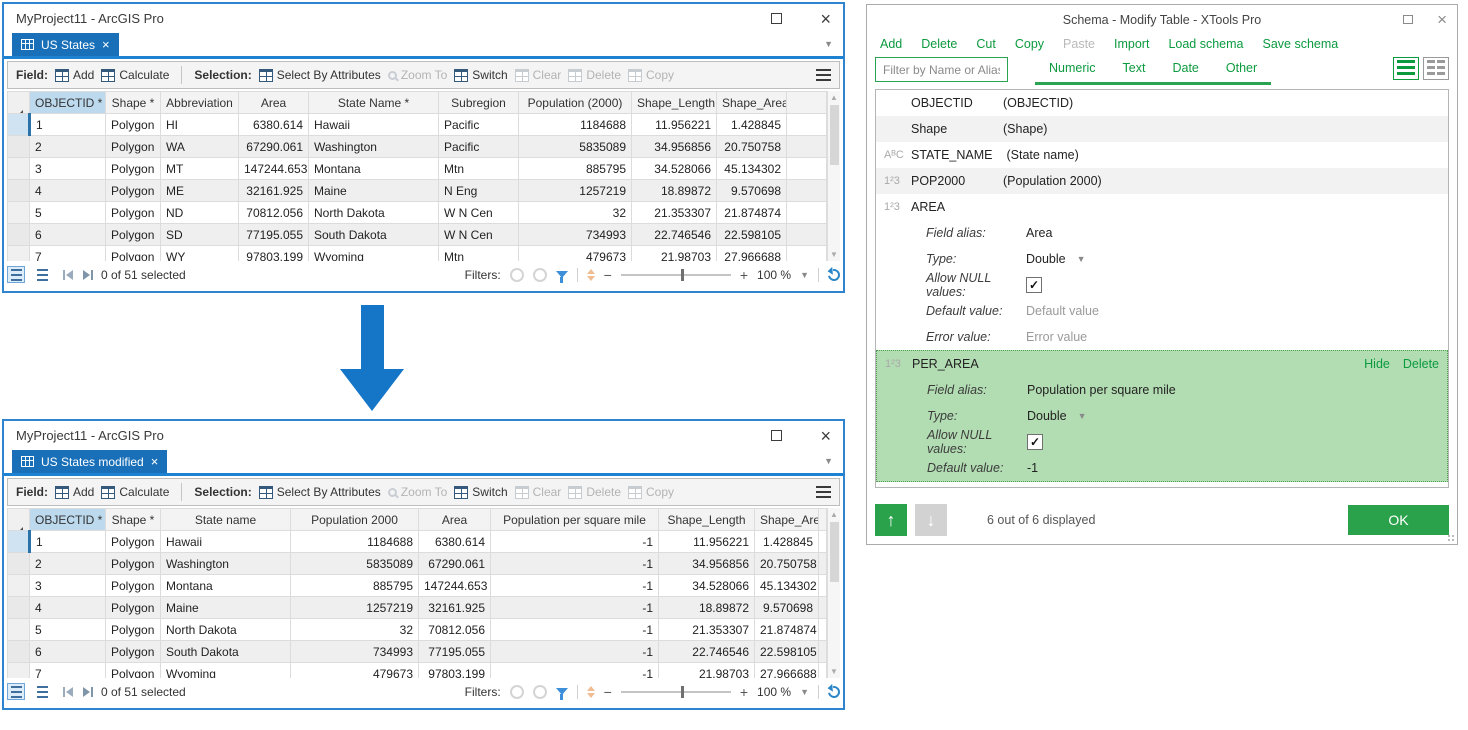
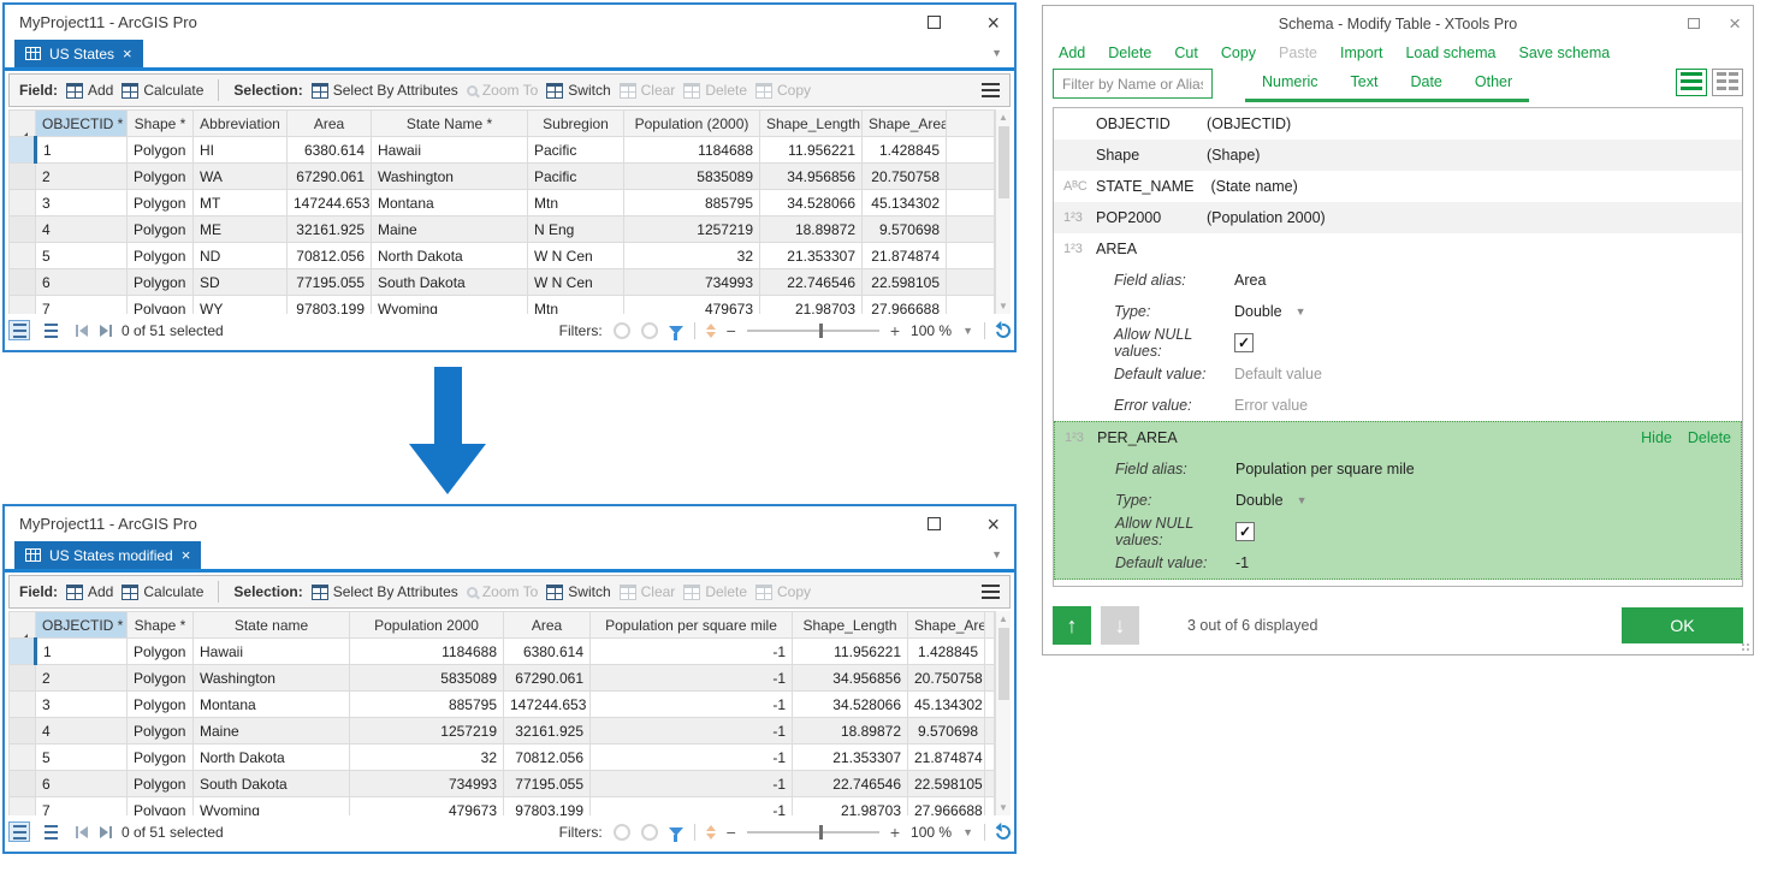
  MyProject11 - ArcGIS Pro
  ×
  US States
  ×
  ▼
  Field:
  Add
  Calculate
  Selection:
  Select By Attributes
  Zoom To
  Switch
  Clear
  Delete
  Copy
  	OBJECTID *	Shape *	Abbreviation	Area	State Name *	Subregion	Population (2000)	Shape_Length	Shape_Area
  	1	Polygon	HI	6380.614	Hawaii	Pacific	1184688	11.956221	1.428845
  	2	Polygon	WA	67290.061	Washington	Pacific	5835089	34.956856	20.750758
  	3	Polygon	MT	147244.653	Montana	Mtn	885795	34.528066	45.134302
  	4	Polygon	ME	32161.925	Maine	N Eng	1257219	18.89872	9.570698
  	5	Polygon	ND	70812.056	North Dakota	W N Cen	32	21.353307	21.874874
  	6	Polygon	SD	77195.055	South Dakota	W N Cen	734993	22.746546	22.598105
  	7	Polygon	WY	97803.199	Wyoming	Mtn	479673	21.98703	27.966688
  ▲
  ▼
  0 of 51 selected
  Filters:
  −
  +
  100 %
  ▼
  MyProject11 - ArcGIS Pro
  ×
  US States modified
  ×
  ▼
  Field:
  Add
  Calculate
  Selection:
  Select By Attributes
  Zoom To
  Switch
  Clear
  Delete
  Copy
  	OBJECTID *	Shape *	State name	Population 2000	Area	Population per square mile	Shape_Length	Shape_Are
  	1	Polygon	Hawaii	1184688	6380.614	-1	11.956221	1.428845
  	2	Polygon	Washington	5835089	67290.061	-1	34.956856	20.750758
  	3	Polygon	Montana	885795	147244.653	-1	34.528066	45.134302
  	4	Polygon	Maine	1257219	32161.925	-1	18.89872	9.570698
  	5	Polygon	North Dakota	32	70812.056	-1	21.353307	21.874874
  	6	Polygon	South Dakota	734993	77195.055	-1	22.746546	22.598105
  	7	Polygon	Wyoming	479673	97803.199	-1	21.98703	27.966688
  ▲
  ▼
  0 of 51 selected
  Filters:
  −
  +
  100 %
  ▼
  Schema - Modify Table - XTools Pro
  ×
  Add
  Delete
  Cut
  Copy
  Paste
  Import
  Load schema
  Save schema
  Filter by Name or Alia
  Numeric
  Text
  Date
  Other
  OBJECTID
  (OBJECTID)
  Shape
  (Shape)
  AᴮC
  STATE_NAME
  (State name)
  1²3
  POP2000
  (Population 2000)
  1²3
  AREA
  Field alias:
  Area
  Type:
  Double
  ▼
  Allow NULL values:
  ✓
  Default value:
  Default value
  Error value:
  Error value
  1²3
  PER_AREA
  Hide
  Delete
  Field alias:
  Population per square mile
  Type:
  Double
  ▼
  Allow NULL values:
  ✓
  Default value:
  -1
  ↑
  ↓
- 6 out of 6 displayed
+ 3 out of 6 displayed
  OK
